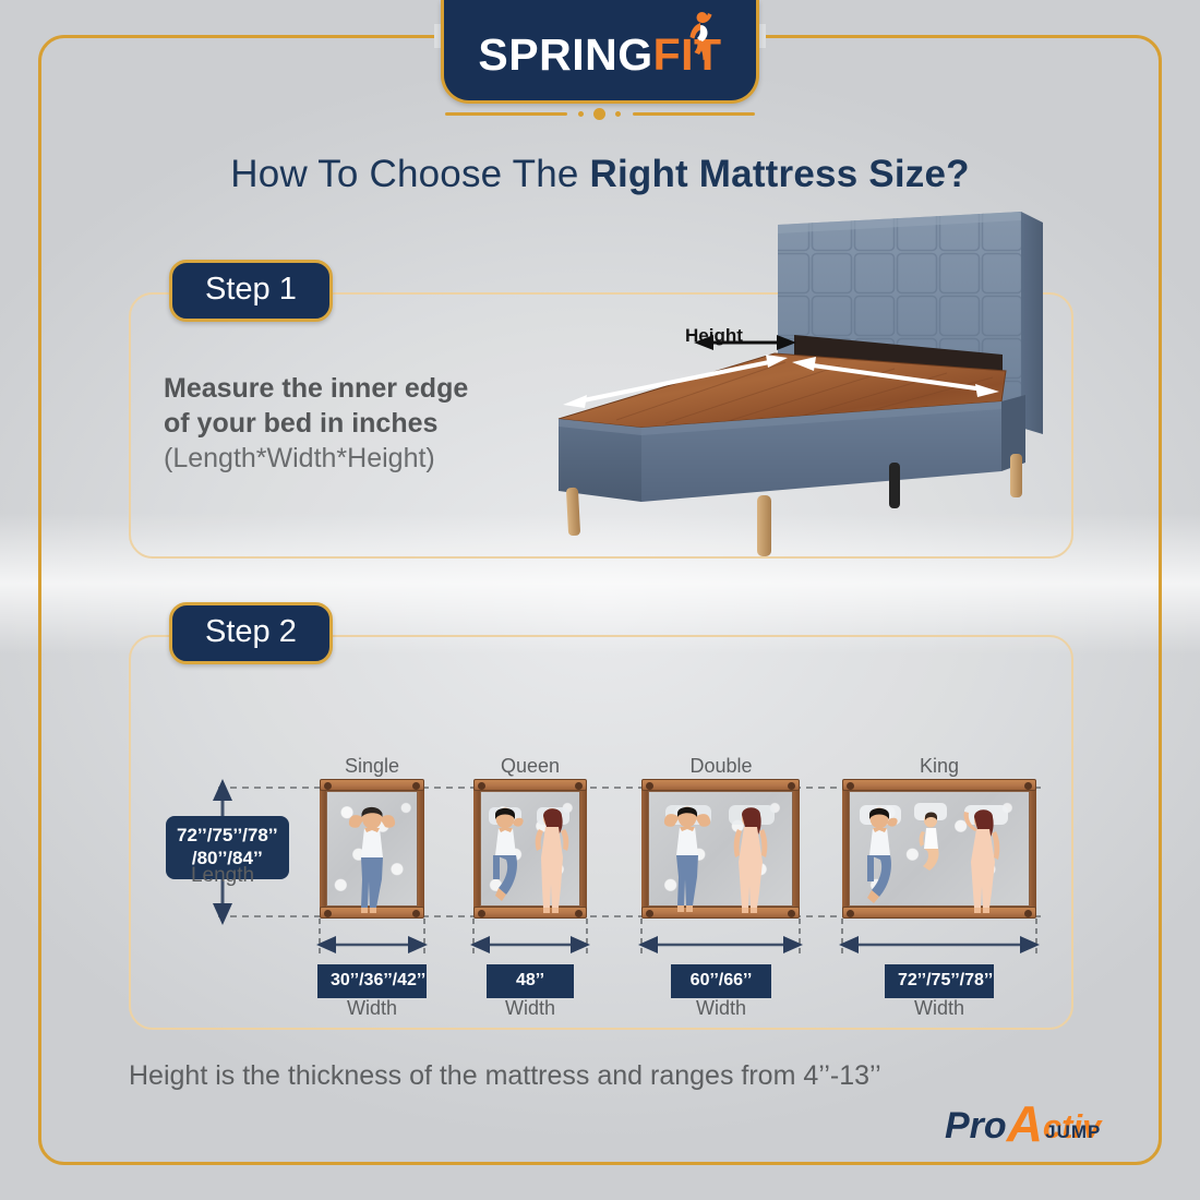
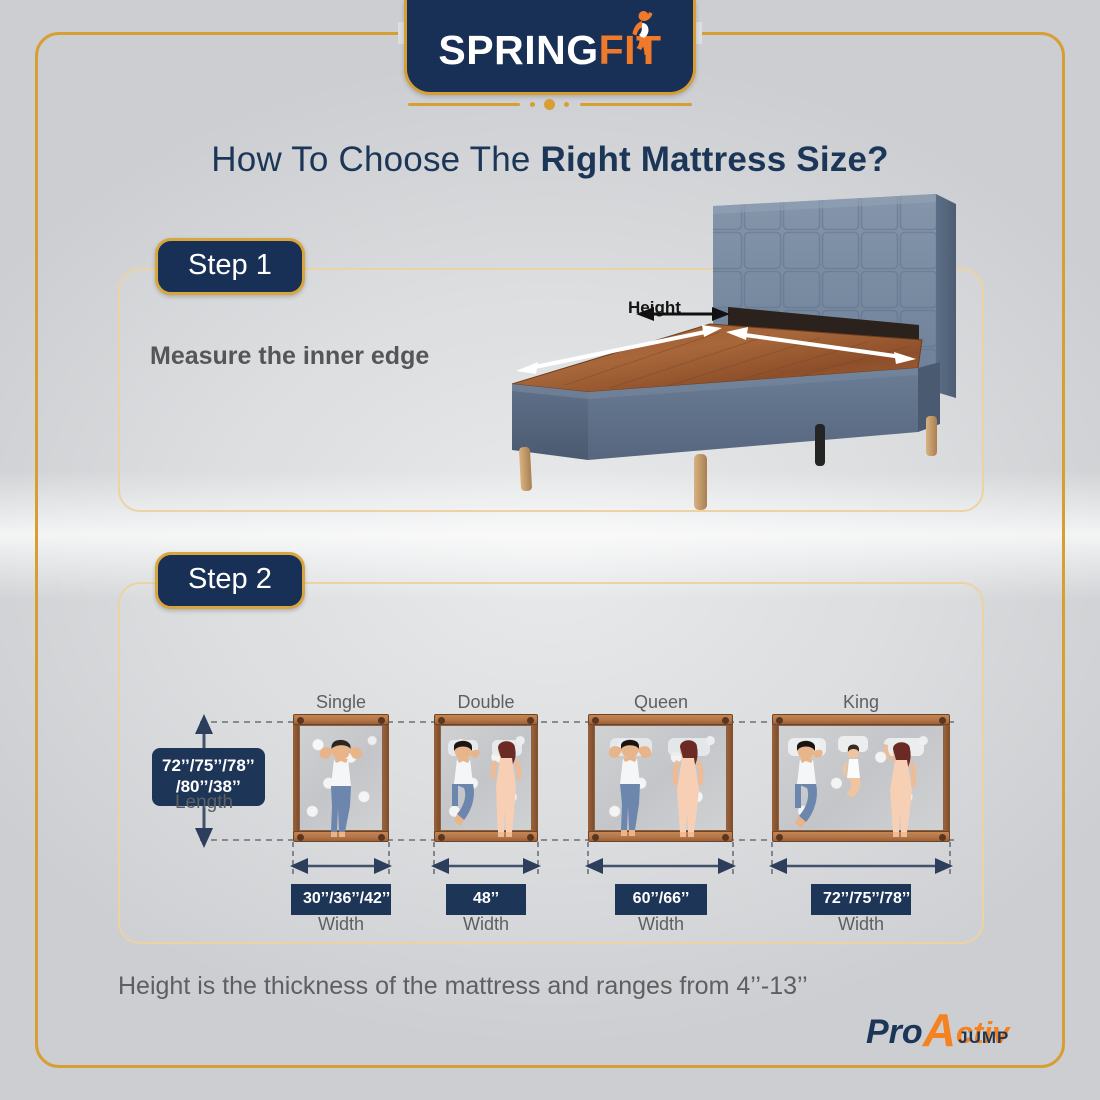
  SPRINGFIT
  How To Choose The Right Mattress Size?
  Step 1
  Measure the inner edge
- of your bed in inches
- (Length*Width*Height)
  Height
  Step 2
  72’’/75’’/78’’
- /80’’/84’’
+ /80’’/38’’
  Length
  Single
  30’’/36’’/42’’
  Width
- Queen
+ Double
  48’’
  Width
- Double
+ Queen
  60’’/66’’
  Width
  King
  72’’/75’’/78’’
  Width
  Height is the thickness of the mattress and ranges from 4’’-13’’
  ProActiv
  JUMP
